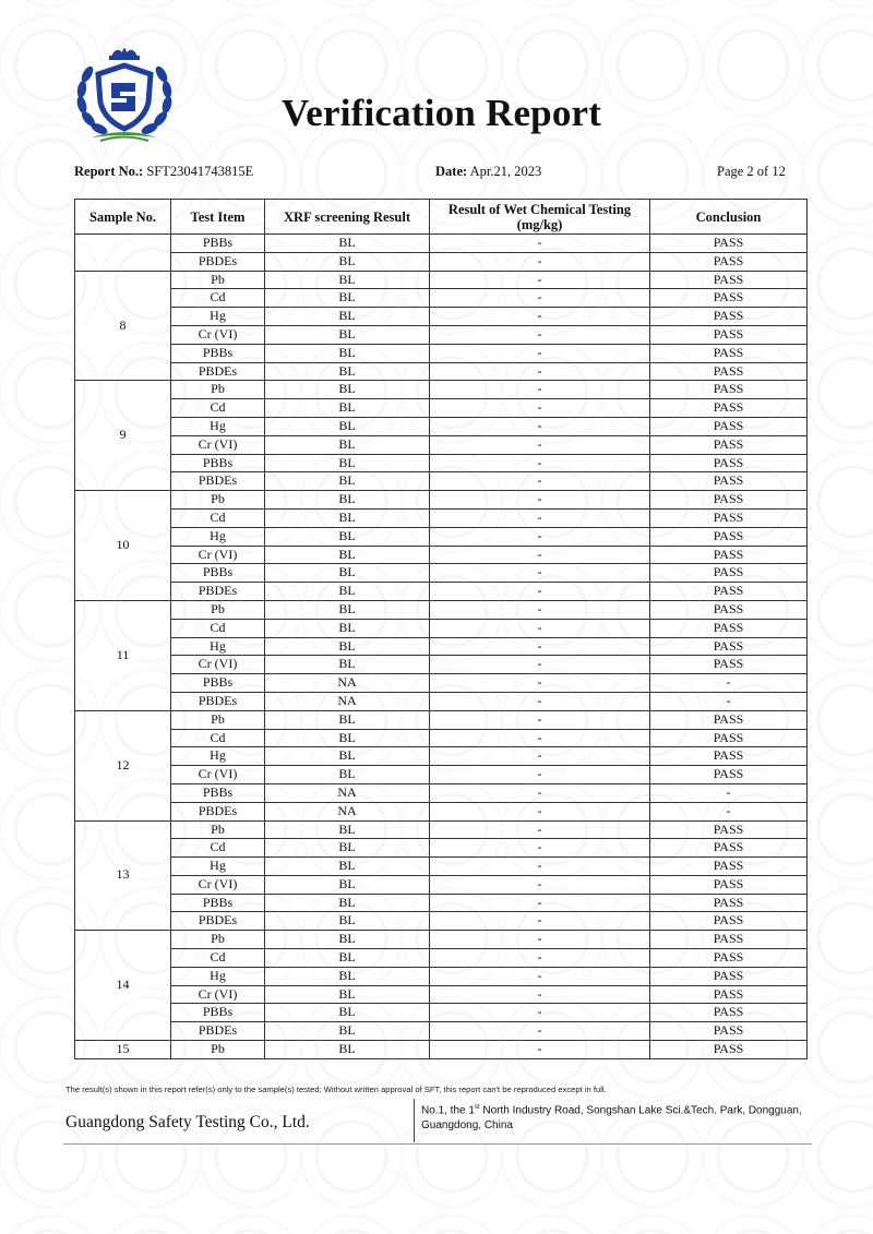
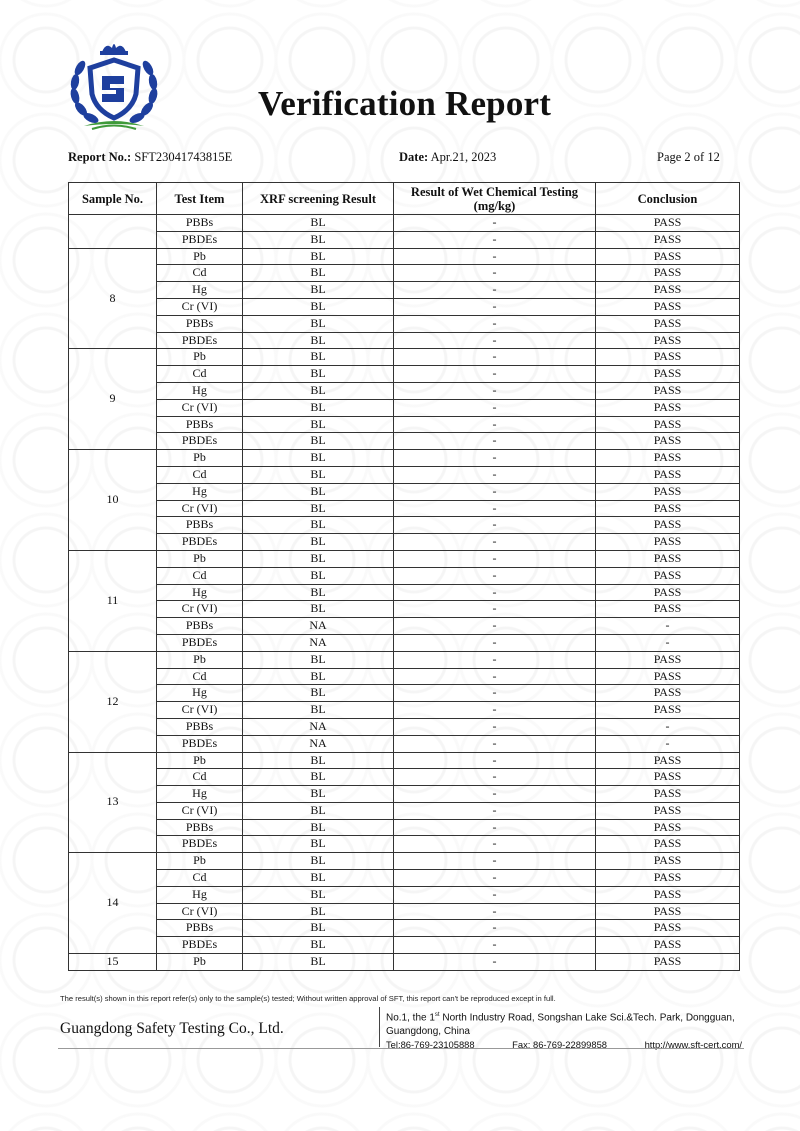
  Verification Report
  Report No.: SFT23041743815E
  Date: Apr.21, 2023
  Page 2 of 12
  Sample No.	Test Item	XRF screening Result	Result of Wet Chemical Testing (mg/kg)	Conclusion
  	PBBs	BL	-	PASS
  PBDEs	BL	-	PASS
  8	Pb	BL	-	PASS
  Cd	BL	-	PASS
  Hg	BL	-	PASS
  Cr (VI)	BL	-	PASS
  PBBs	BL	-	PASS
  PBDEs	BL	-	PASS
  9	Pb	BL	-	PASS
  Cd	BL	-	PASS
  Hg	BL	-	PASS
  Cr (VI)	BL	-	PASS
  PBBs	BL	-	PASS
  PBDEs	BL	-	PASS
  10	Pb	BL	-	PASS
  Cd	BL	-	PASS
  Hg	BL	-	PASS
  Cr (VI)	BL	-	PASS
  PBBs	BL	-	PASS
  PBDEs	BL	-	PASS
  11	Pb	BL	-	PASS
  Cd	BL	-	PASS
  Hg	BL	-	PASS
  Cr (VI)	BL	-	PASS
  PBBs	NA	-	-
  PBDEs	NA	-	-
  12	Pb	BL	-	PASS
  Cd	BL	-	PASS
  Hg	BL	-	PASS
  Cr (VI)	BL	-	PASS
  PBBs	NA	-	-
  PBDEs	NA	-	-
  13	Pb	BL	-	PASS
  Cd	BL	-	PASS
  Hg	BL	-	PASS
  Cr (VI)	BL	-	PASS
  PBBs	BL	-	PASS
  PBDEs	BL	-	PASS
  14	Pb	BL	-	PASS
  Cd	BL	-	PASS
  Hg	BL	-	PASS
  Cr (VI)	BL	-	PASS
  PBBs	BL	-	PASS
  PBDEs	BL	-	PASS
  15	Pb	BL	-	PASS
  The result(s) shown in this report refer(s) only to the sample(s) tested; Without written approval of SFT, this report can't be reproduced except in full.
  Guangdong Safety Testing Co., Ltd.
  No.1, the 1 North Industry Road, Songshan Lake Sci.&Tech. Park, Dongguan, Guangdong, China
+ Tel:86-769-23105888
+ Fax: 86-769-22899858
+ http://www.sft-cert.com/
